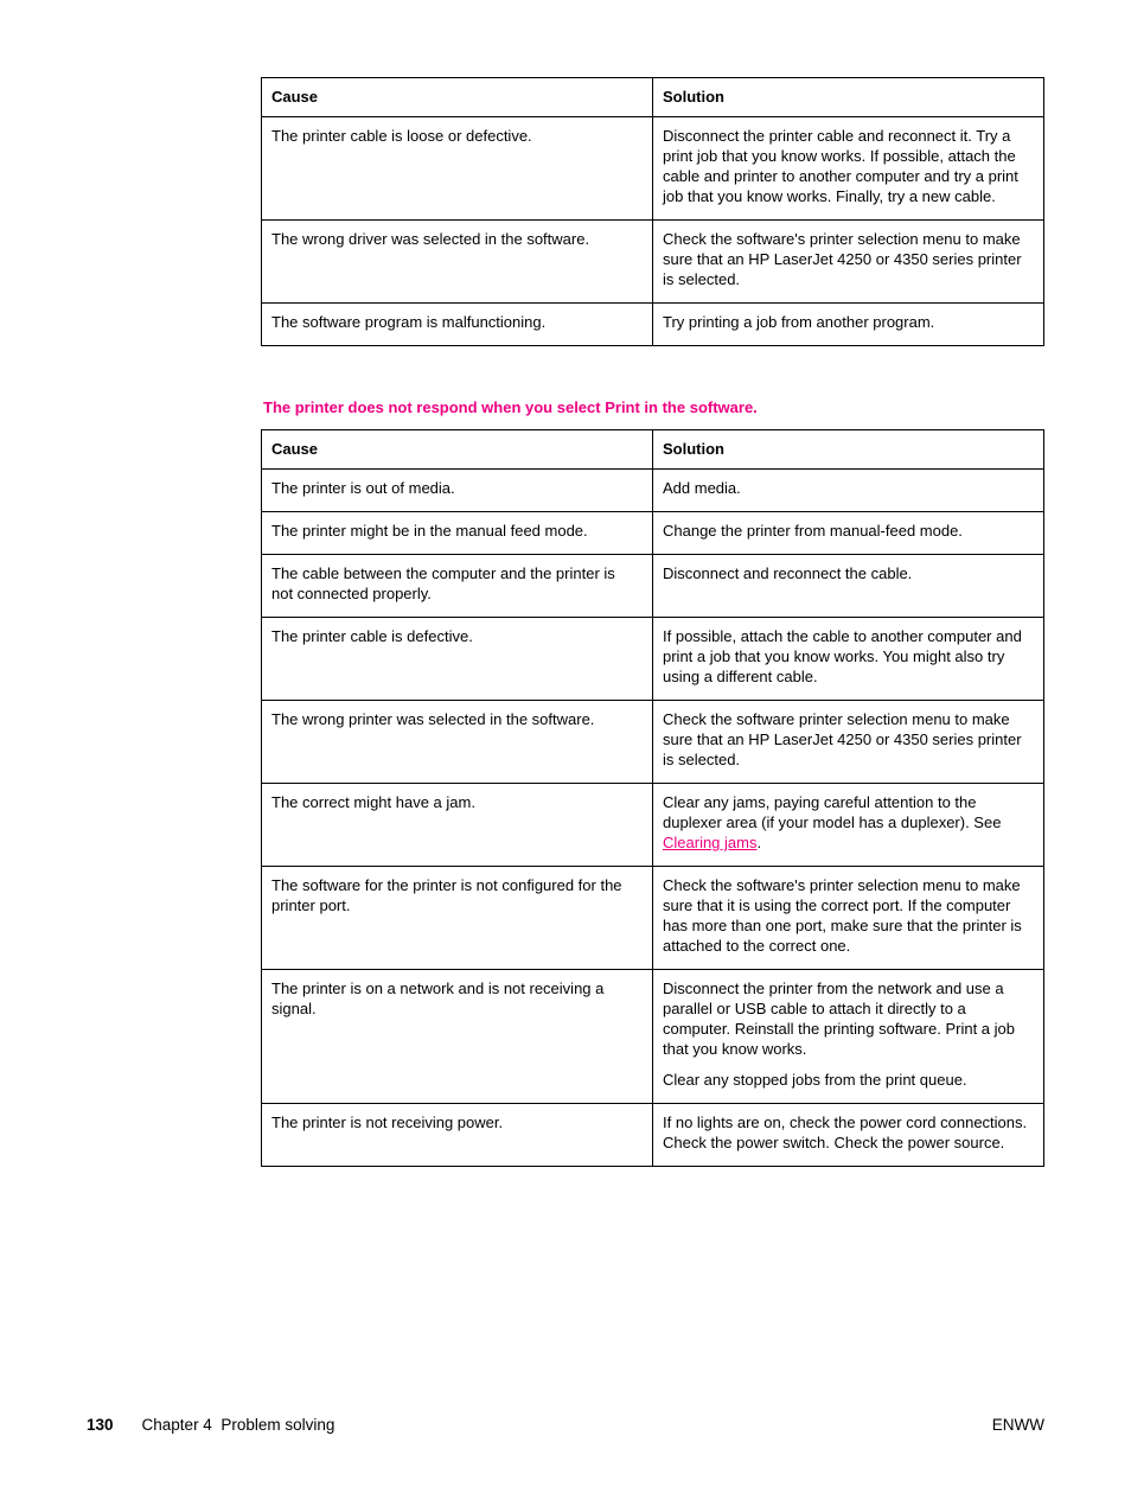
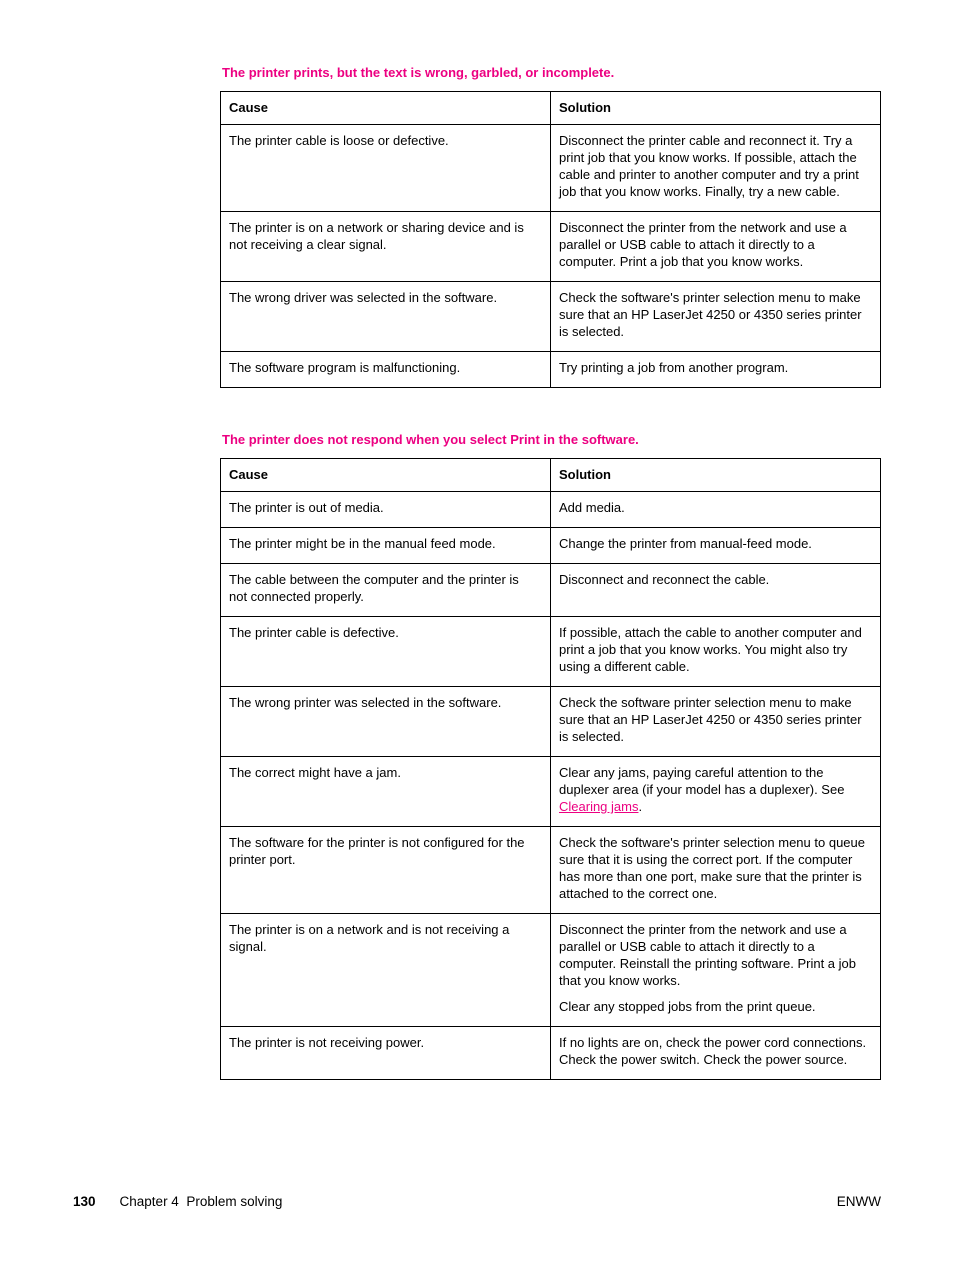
+ The printer prints, but the text is wrong, garbled, or incomplete.
  Cause	Solution
  The printer cable is loose or defective.	Disconnect the printer cable and reconnect it. Try a print job that you know works. If possible, attach the cable and printer to another computer and try a print job that you know works. Finally, try a new cable.
+ The printer is on a network or sharing device and is not receiving a clear signal.	Disconnect the printer from the network and use a parallel or USB cable to attach it directly to a computer. Print a job that you know works.
  The wrong driver was selected in the software.	Check the software's printer selection menu to make sure that an HP LaserJet 4250 or 4350 series printer is selected.
  The software program is malfunctioning.	Try printing a job from another program.
  The printer does not respond when you select Print in the software.
  Cause	Solution
  The printer is out of media.	Add media.
  The printer might be in the manual feed mode.	Change the printer from manual-feed mode.
  The cable between the computer and the printer is not connected properly.	Disconnect and reconnect the cable.
  The printer cable is defective.	If possible, attach the cable to another computer and print a job that you know works. You might also try using a different cable.
  The wrong printer was selected in the software.	Check the software printer selection menu to make sure that an HP LaserJet 4250 or 4350 series printer is selected.
  The correct might have a jam.	Clear any jams, paying careful attention to the duplexer area (if your model has a duplexer). See Clearing jams.
- The software for the printer is not configured for the printer port.	Check the software's printer selection menu to make sure that it is using the correct port. If the computer has more than one port, make sure that the printer is attached to the correct one.
+ The software for the printer is not configured for the printer port.	Check the software's printer selection menu to queue sure that it is using the correct port. If the computer has more than one port, make sure that the printer is attached to the correct one.
  The printer is on a network and is not receiving a signal.	Disconnect the printer from the network and use a parallel or USB cable to attach it directly to a computer. Reinstall the printing software. Print a job that you know works. Clear any stopped jobs from the print queue.
  The printer is not receiving power.	If no lights are on, check the power cord connections. Check the power switch. Check the power source.
  130 Chapter 4 Problem solving
  ENWW
